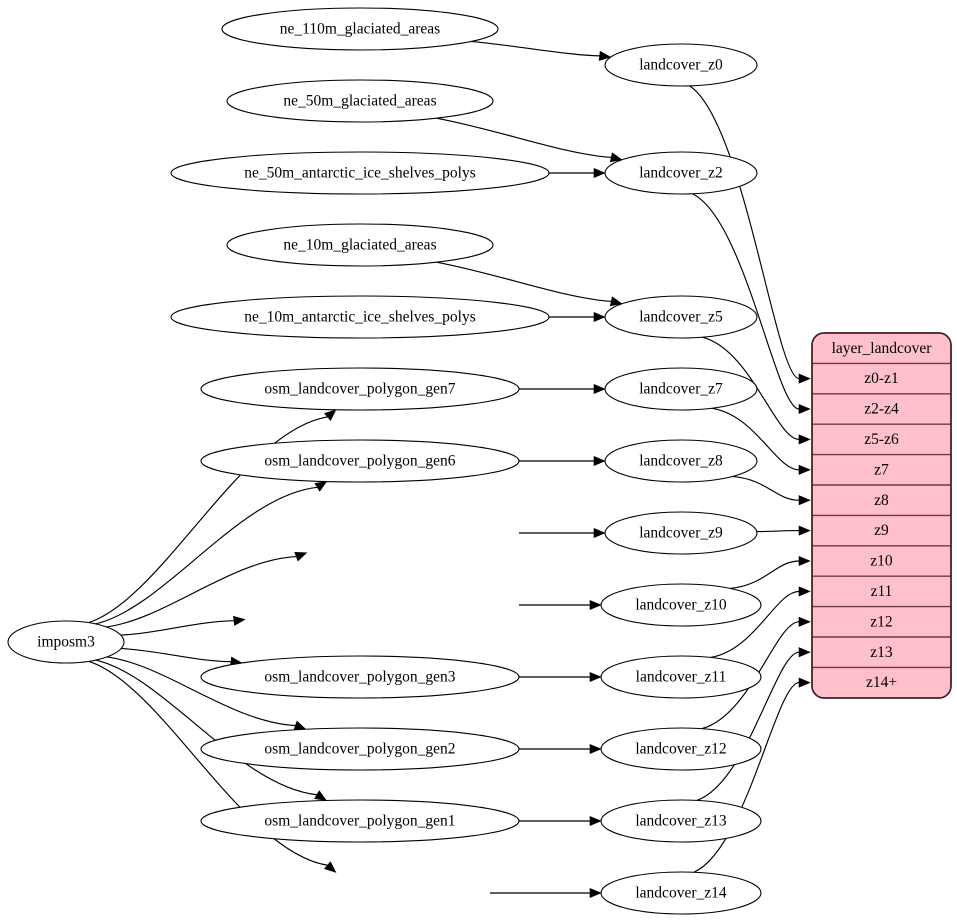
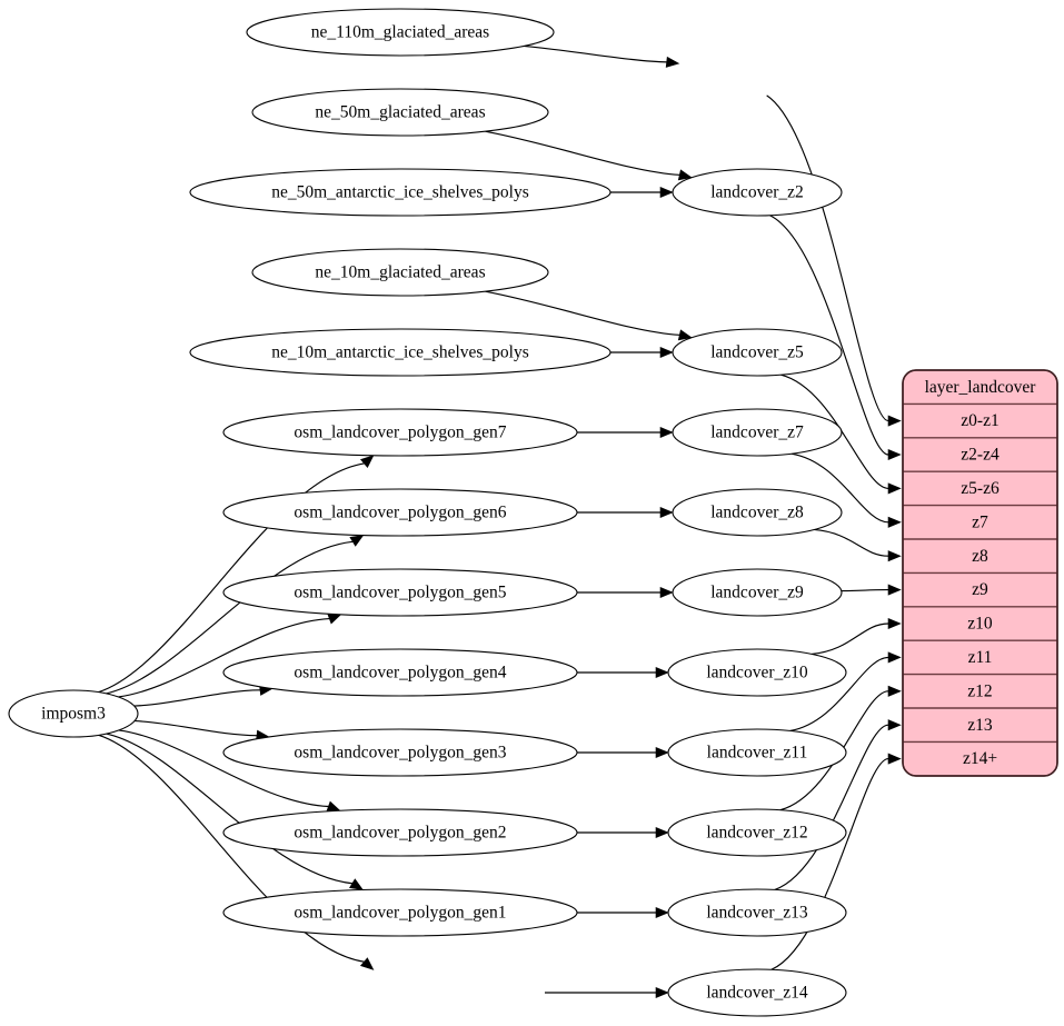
  imposm3
  ne_110m_glaciated_areas
  ne_50m_glaciated_areas
  ne_50m_antarctic_ice_shelves_polys
  ne_10m_glaciated_areas
  ne_10m_antarctic_ice_shelves_polys
  osm_landcover_polygon_gen7
  osm_landcover_polygon_gen6
+ osm_landcover_polygon_gen5
+ osm_landcover_polygon_gen4
  osm_landcover_polygon_gen3
  osm_landcover_polygon_gen2
  osm_landcover_polygon_gen1
- landcover_z0
  landcover_z2
  landcover_z5
  landcover_z7
  landcover_z8
  landcover_z9
  landcover_z10
  landcover_z11
  landcover_z12
  landcover_z13
  landcover_z14
  layer_landcover
  z0-z1
  z2-z4
  z5-z6
  z7
  z8
  z9
  z10
  z11
  z12
  z13
  z14+
